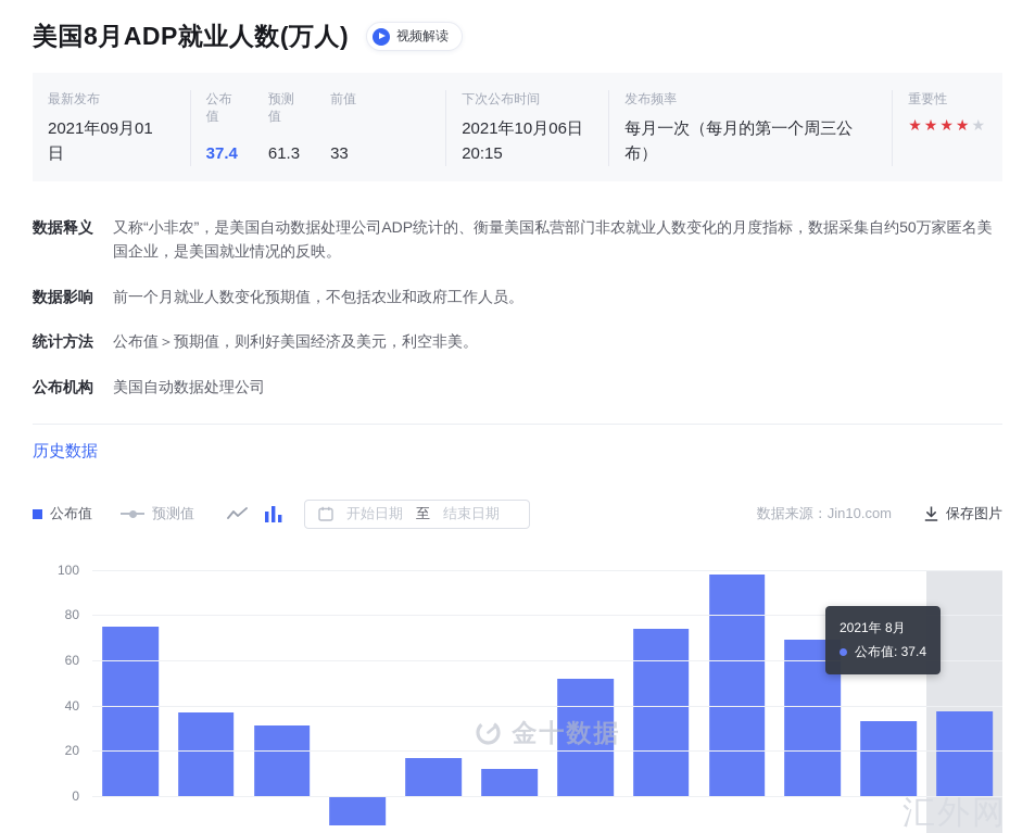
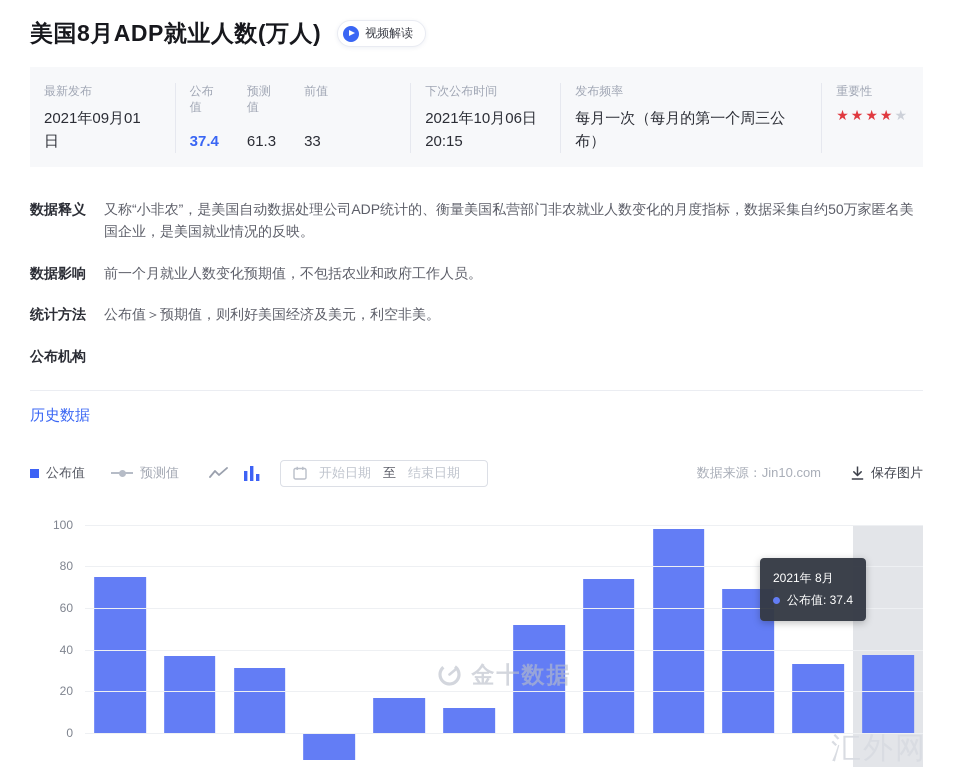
  美国8月ADP就业人数(万人)
  视频解读
  最新发布
  2021年09月01日
  公布值
  37.4
  预测值
  61.3
  前值
  33
  下次公布时间
  2021年10月06日 20:15
  发布频率
  每月一次（每月的第一个周三公布）
  重要性
  ★★★★★
  数据释义
  又称“小非农”，是美国自动数据处理公司ADP统计的、衡量美国私营部门非农就业人数变化的月度指标，数据采集自约50万家匿名美国企业，是美国就业情况的反映。
  数据影响
  前一个月就业人数变化预期值，不包括农业和政府工作人员。
  统计方法
  公布值＞预期值，则利好美国经济及美元，利空非美。
  公布机构
- 美国自动数据处理公司
  历史数据
  公布值
  预测值
  开始日期
  至
  结束日期
  数据来源：Jin10.com
  保存图片
  100
  80
  60
  40
  20
  0
  2021年 8月
  公布值: 37.4
  金十数据
  汇外网
